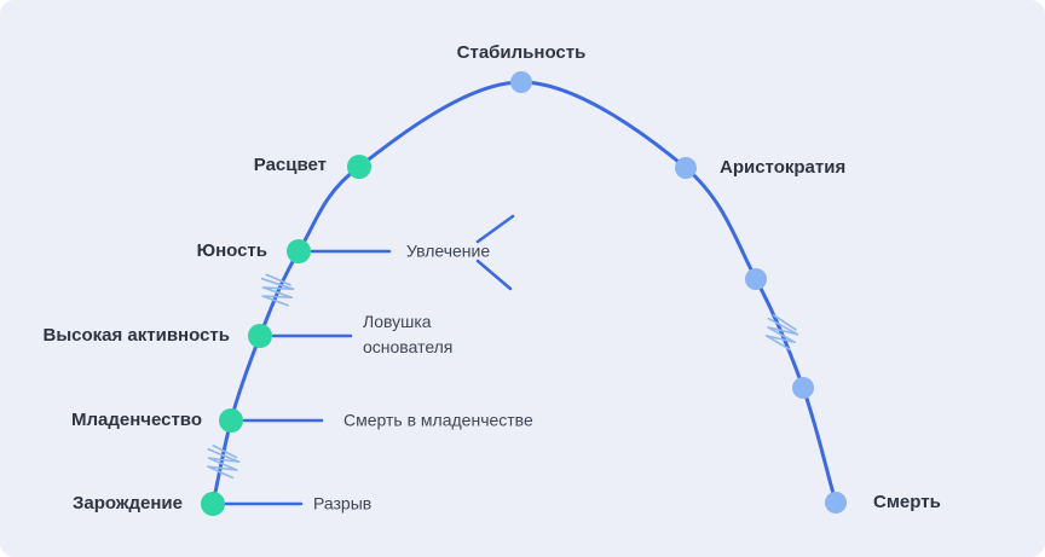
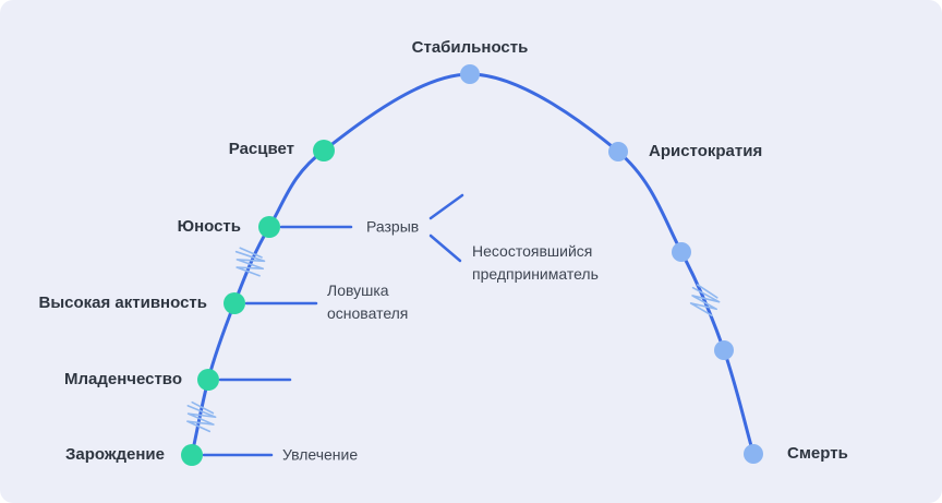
  Зарождение
  Младенчество
  Высокая активность
  Юность
  Расцвет
  Стабильность
  Аристократия
  Смерть
- Разрыв
+ Увлечение
- Смерть в младенчестве
  Ловушка основателя
- Увлечение
+ Разрыв
+ Несостоявшийся предприниматель
